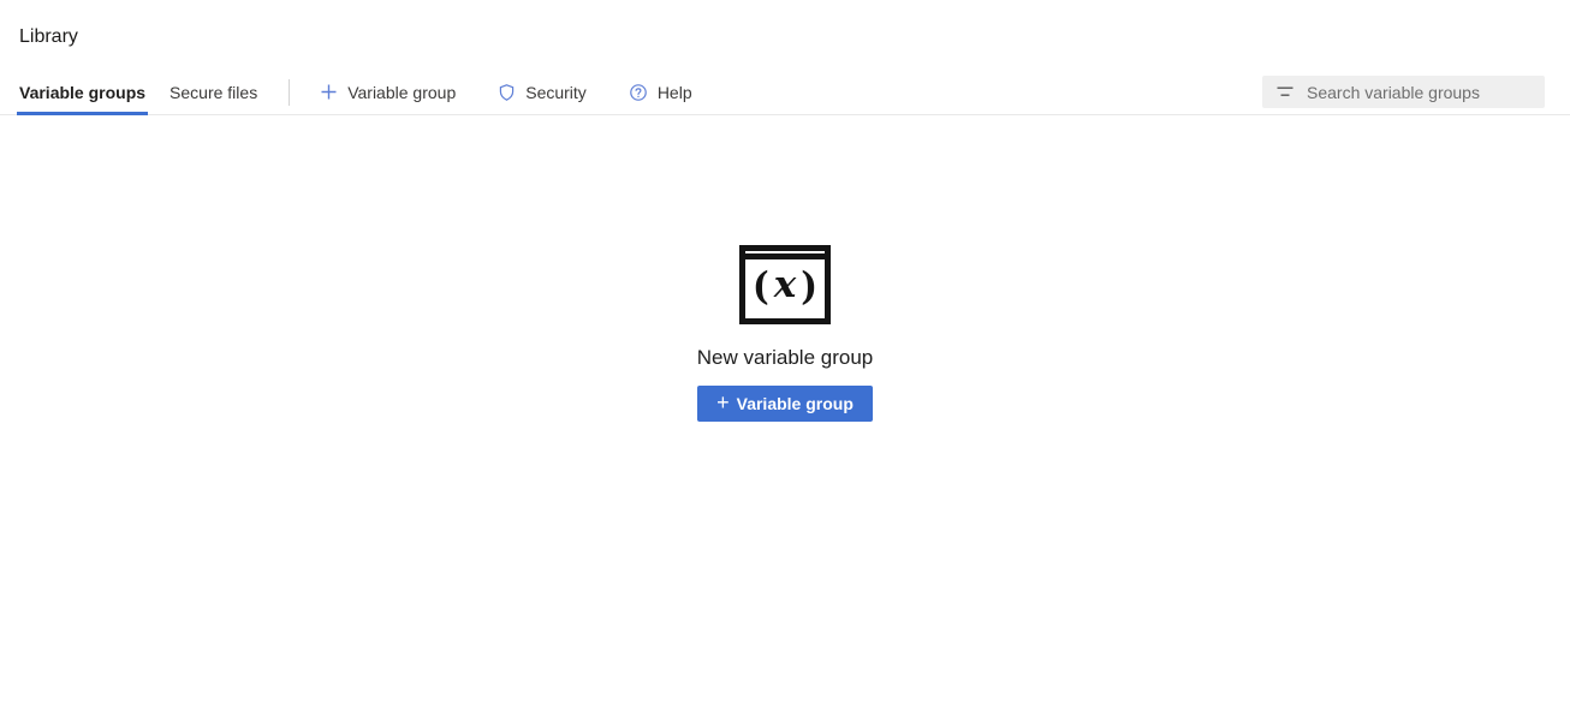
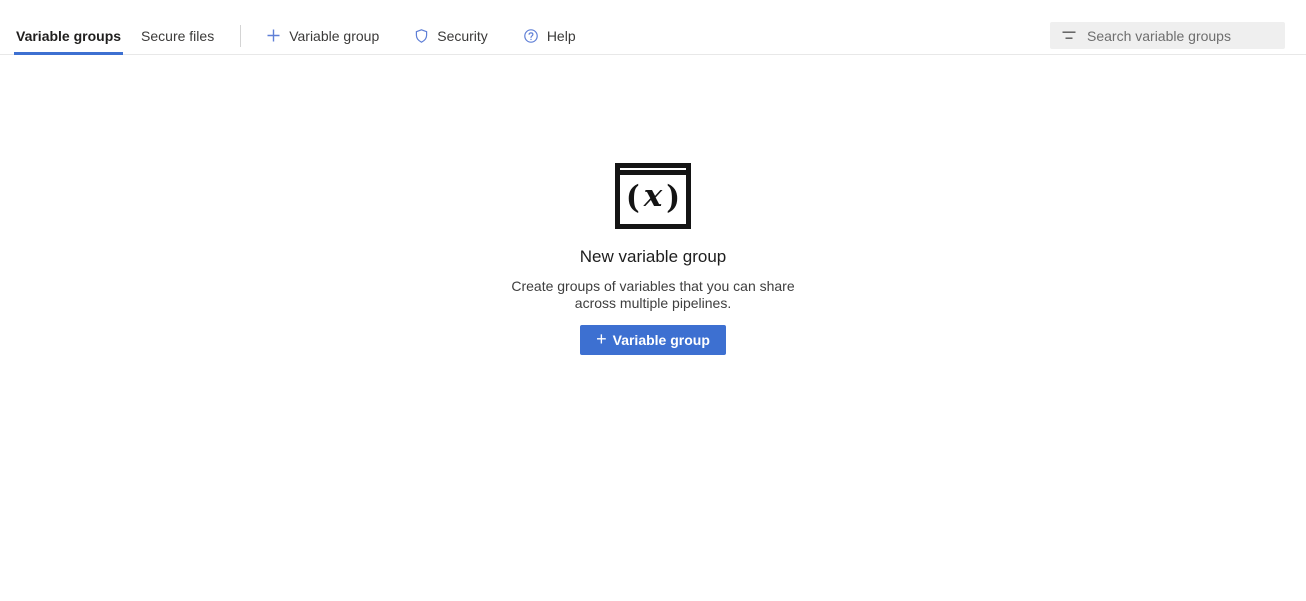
- Library
  Variable groups
  Secure files
  Variable group
  Security
  Help
  Search variable groups
  (
  x
  )
  New variable group
+ Create groups of variables that you can share
+ across multiple pipelines.
  +
  Variable group
